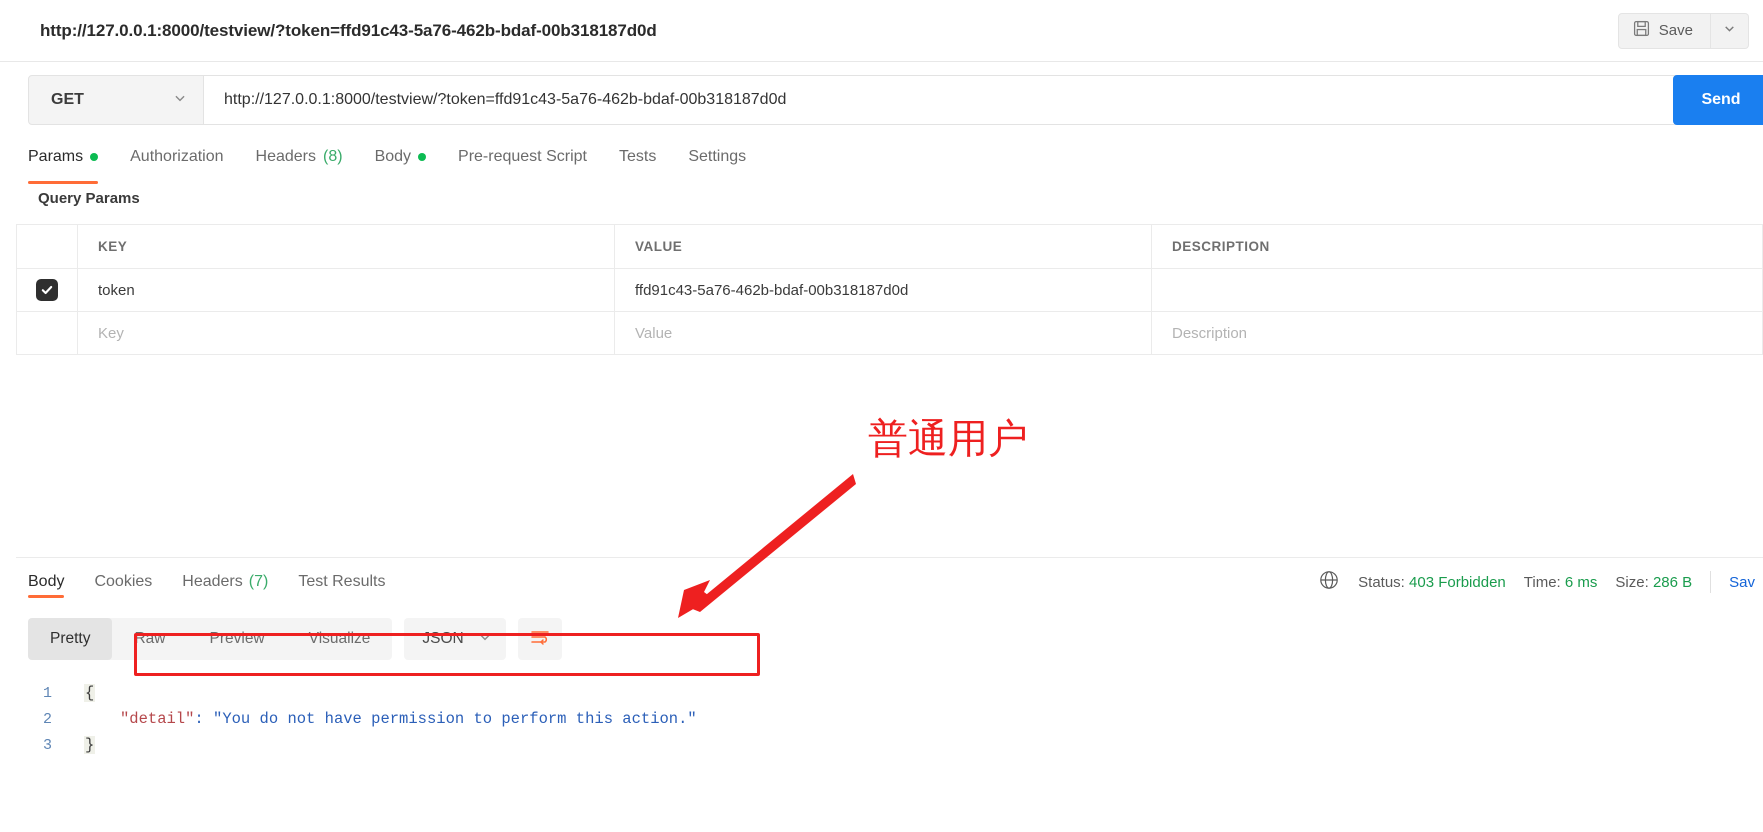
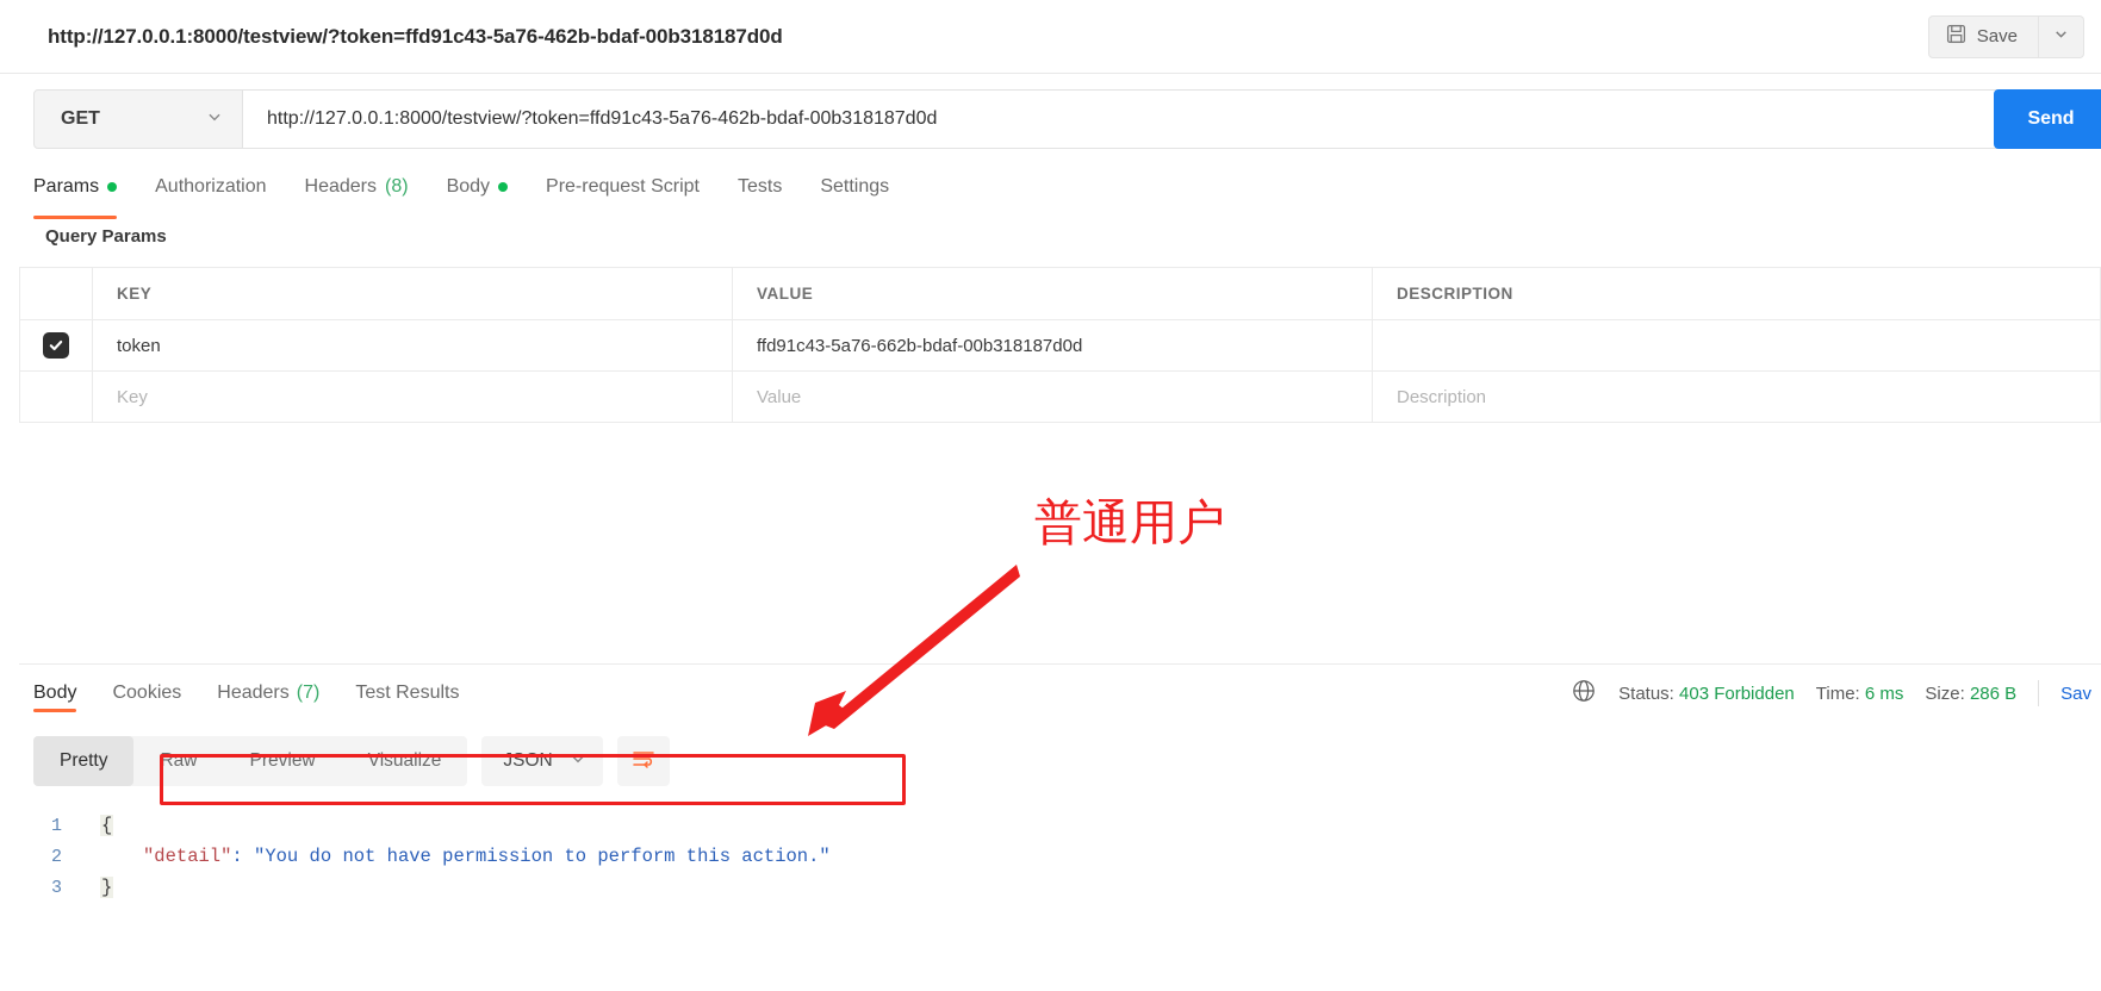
  http://127.0.0.1:8000/testview/?token=ffd91c43-5a76-462b-bdaf-00b318187d0d
  Save
  GET
  http://127.0.0.1:8000/testview/?token=ffd91c43-5a76-462b-bdaf-00b318187d0d
  Send
  Params
  Authorization
  Headers
  (8)
  Body
  Pre-request Script
  Tests
  Settings
  Query Params
  KEY
  VALUE
  DESCRIPTION
  token
- ffd91c43-5a76-462b-bdaf-00b318187d0d
+ ffd91c43-5a76-662b-bdaf-00b318187d0d
  Key
  Value
  Description
  Body
  Cookies
  Headers
  (7)
  Test Results
  Status: 403 Forbidden
  Time: 6 ms
  Size: 286 B
  Sav
  Pretty
  Raw
  Preview
  Visualize
  JSON
  1
  {
  2
  "detail": "You do not have permission to perform this action."
  3
  }
  普通用户
